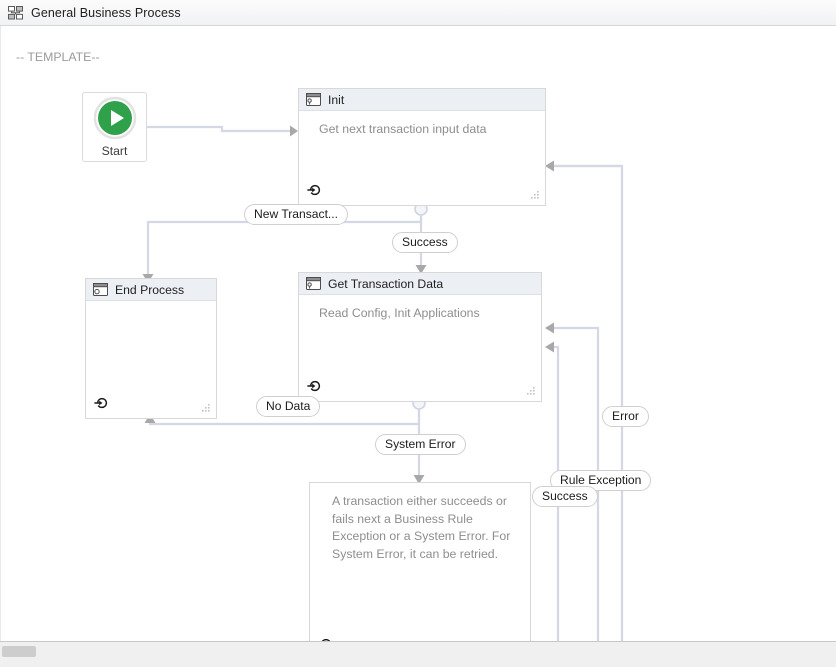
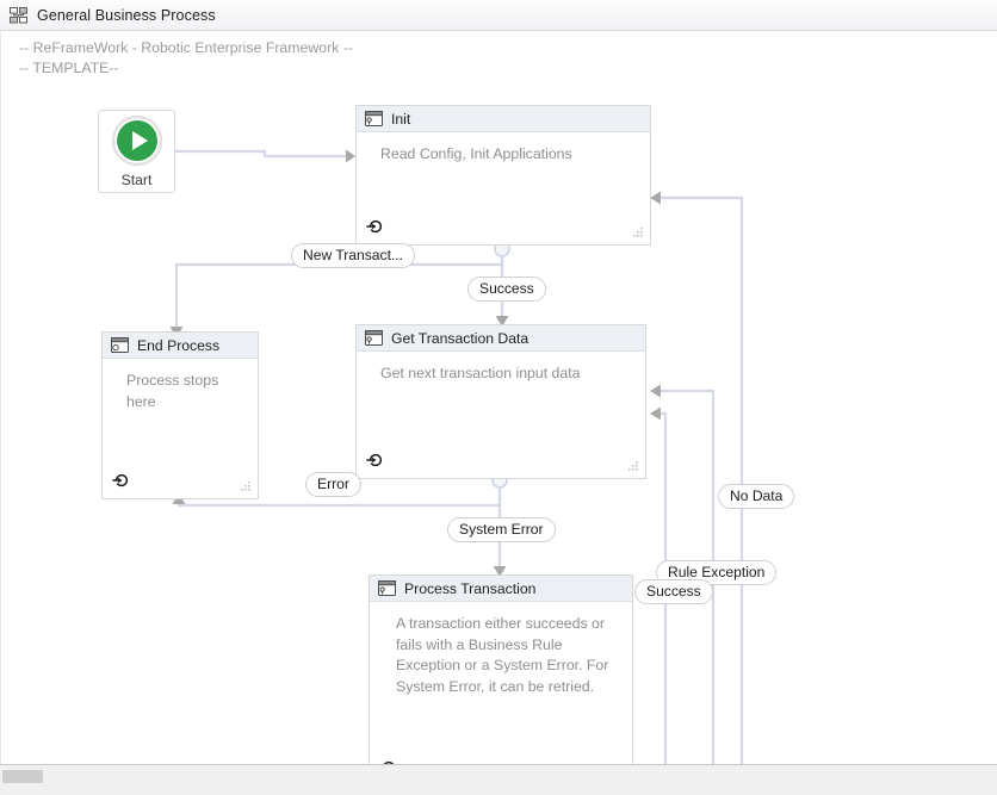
  General Business Process
+ -- ReFrameWork - Robotic Enterprise Framework --
  -- TEMPLATE--
  Start
  Init
- Get next transaction input data
+ Read Config, Init Applications
  End Process
+ Process stops here
  Get Transaction Data
- Read Config, Init Applications
+ Get next transaction input data
+ Process Transaction
- A transaction either succeeds or fails next a Business Rule Exception or a System Error. For System Error, it can be retried.
+ A transaction either succeeds or fails with a Business Rule Exception or a System Error. For System Error, it can be retried.
  New Transact...
  Success
- No Data
+ Error
  System Error
- Error
+ No Data
  Rule Exception
  Success
